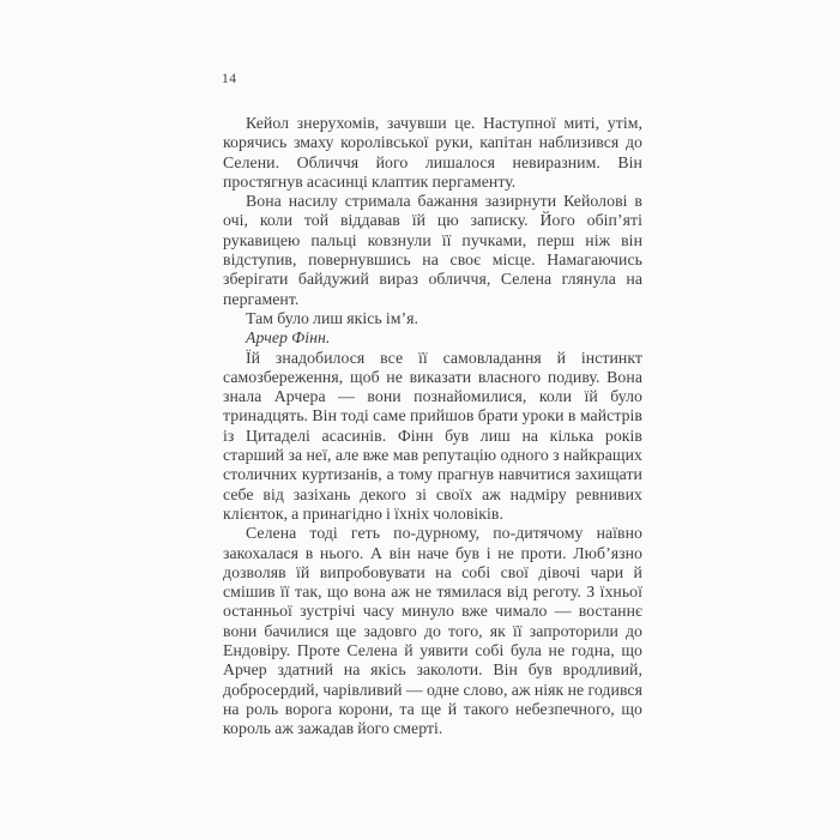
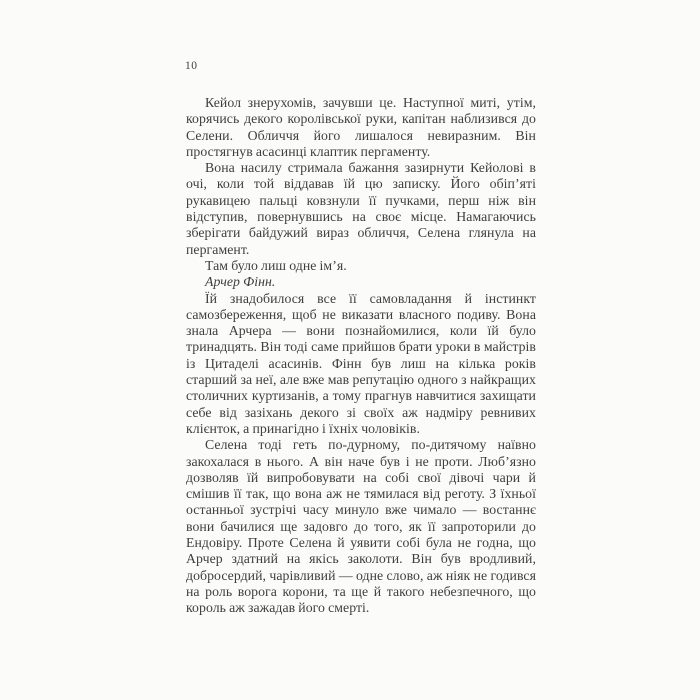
- 14
+ 10
- Кейол знерухомів, зачувши це. Наступної миті, утім, корячись змаху королівської руки, капітан наблизився до Селени. Обличчя його лишалося невиразним. Він простягнув асасинці клаптик пергаменту.
+ Кейол знерухомів, зачувши це. Наступної миті, утім, корячись декого королівської руки, капітан наблизився до Селени. Обличчя його лишалося невиразним. Він простягнув асасинці клаптик пергаменту.
  Вона насилу стримала бажання зазирнути Кейолові в очі, коли той віддавав їй цю записку. Його обіп’яті рукавицею пальці ковзнули її пучками, перш ніж він відступив, повернувшись на своє місце. Намагаючись зберігати байдужий вираз обличчя, Селена глянула на пергамент.
- Там було лиш якісь ім’я.
+ Там було лиш одне ім’я.
  Арчер Фінн.
  Їй знадобилося все її самовладання й інстинкт самозбереження, щоб не виказати власного подиву. Вона знала Арчера — вони познайомилися, коли їй було тринадцять. Він тоді саме прийшов брати уроки в майстрів із Цитаделі асасинів. Фінн був лиш на кілька років старший за неї, але вже мав репутацію одного з найкращих столичних куртизанів, а тому прагнув навчитися захищати себе від зазіхань декого зі своїх аж надміру ревнивих клієнток, а принагідно і їхніх чоловіків.
  Селена тоді геть по-дурному, по-дитячому наївно закохалася в нього. А він наче був і не проти. Люб’язно дозволяв їй випробовувати на собі свої дівочі чари й смішив її так, що вона аж не тямилася від реготу. З їхньої останньої зустрічі часу минуло вже чимало — востаннє вони бачилися ще задовго до того, як її запроторили до Ендовіру. Проте Селена й уявити собі була не годна, що Арчер здатний на якісь заколоти. Він був вродливий, добросердий, чарівливий — одне слово, аж ніяк не годився на роль ворога корони, та ще й такого небезпечного, що король аж зажадав його смерті.
